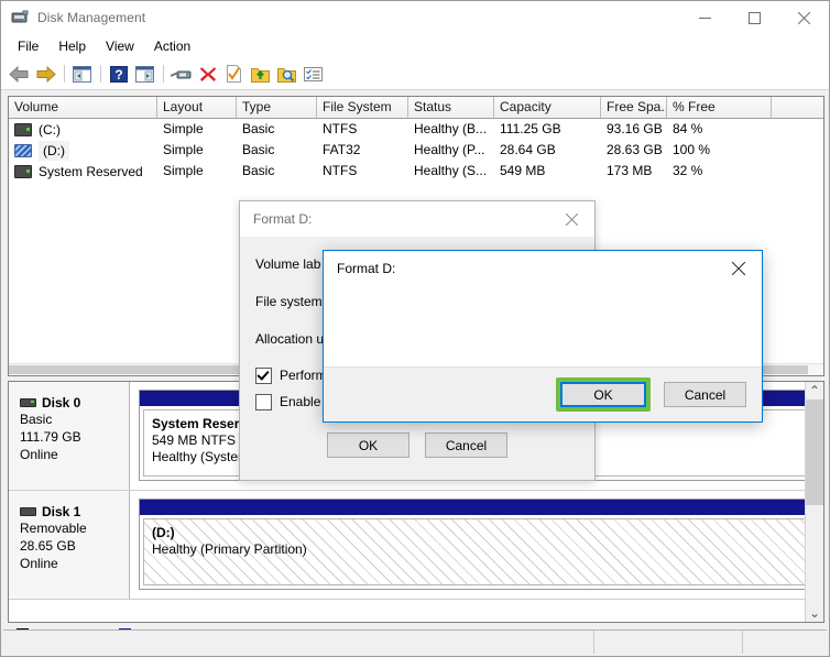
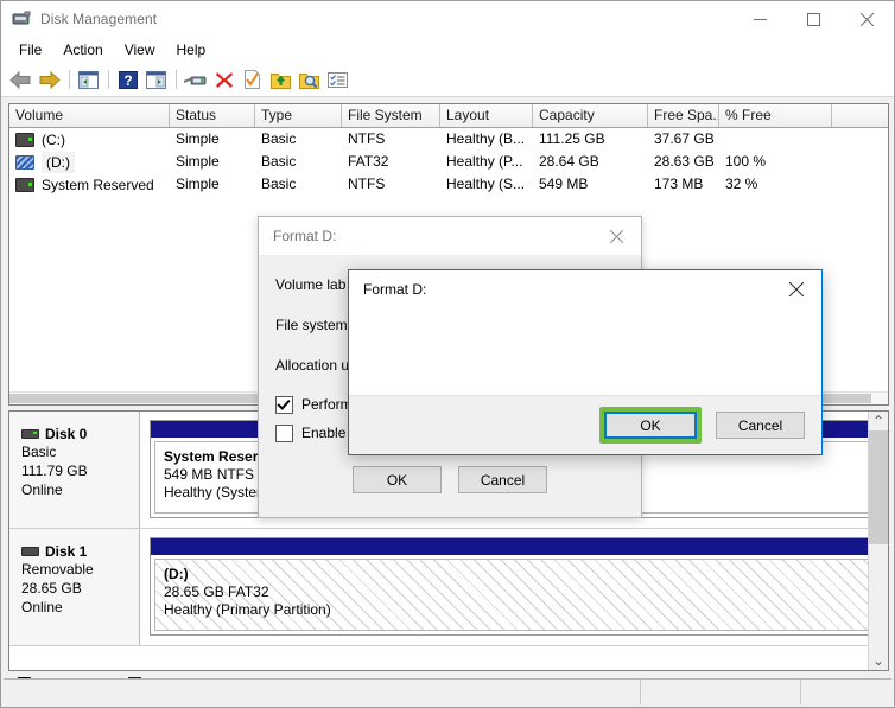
  Disk Management
  File
- Help
+ Action
  View
- Action
+ Help
  ?
  Volume
- Layout
+ Status
  Type
  File System
- Status
+ Layout
  Capacity
  Free Spa.
  % Free
  (C:)
  Simple
  Basic
  NTFS
  Healthy (B...
  111.25 GB
- 93.16 GB
+ 37.67 GB
- 84 %
  (D:)
  Simple
  Basic
  FAT32
  Healthy (P...
  28.64 GB
  28.63 GB
  100 %
  System Reserved
  Simple
  Basic
  NTFS
  Healthy (S...
  549 MB
  173 MB
  32 %
  Disk 0
  Basic
  111.79 GB
  Online
  System Reser
  549 MB NTFS
  Healthy (Syste
  Disk 1
  Removable
  28.65 GB
  Online
  (D:)
+ 28.65 GB FAT32
  Healthy (Primary Partition)
  ⌃
  ⌄
  Format D:
  Volume lab
  File system
  Allocation u
  Perform
  Enable
  OK
  Cancel
  Format D:
  OK
  Cancel
